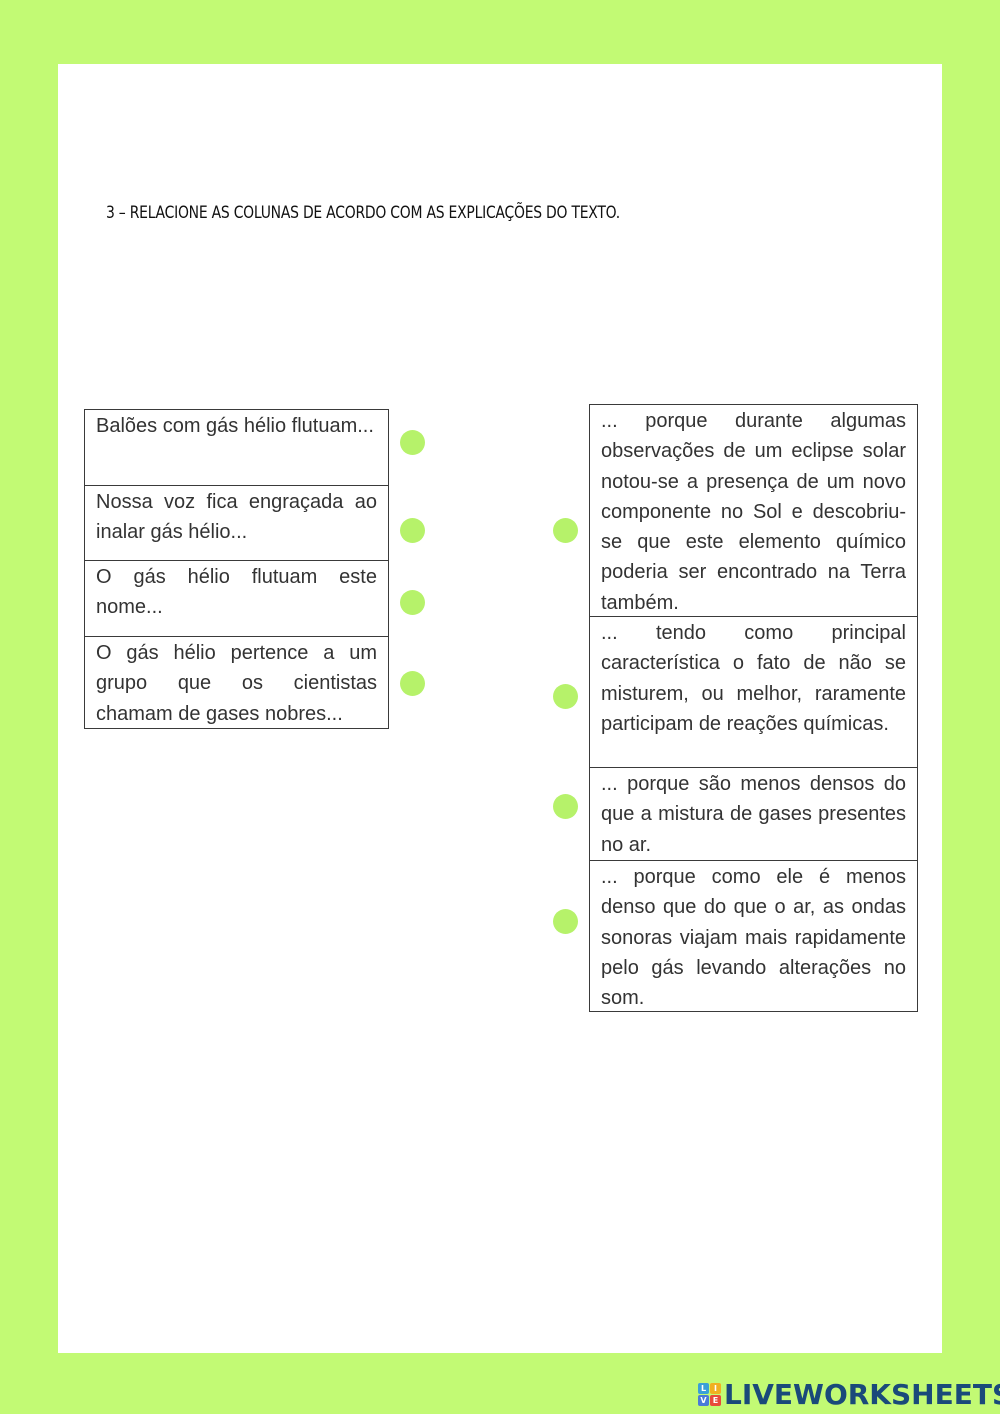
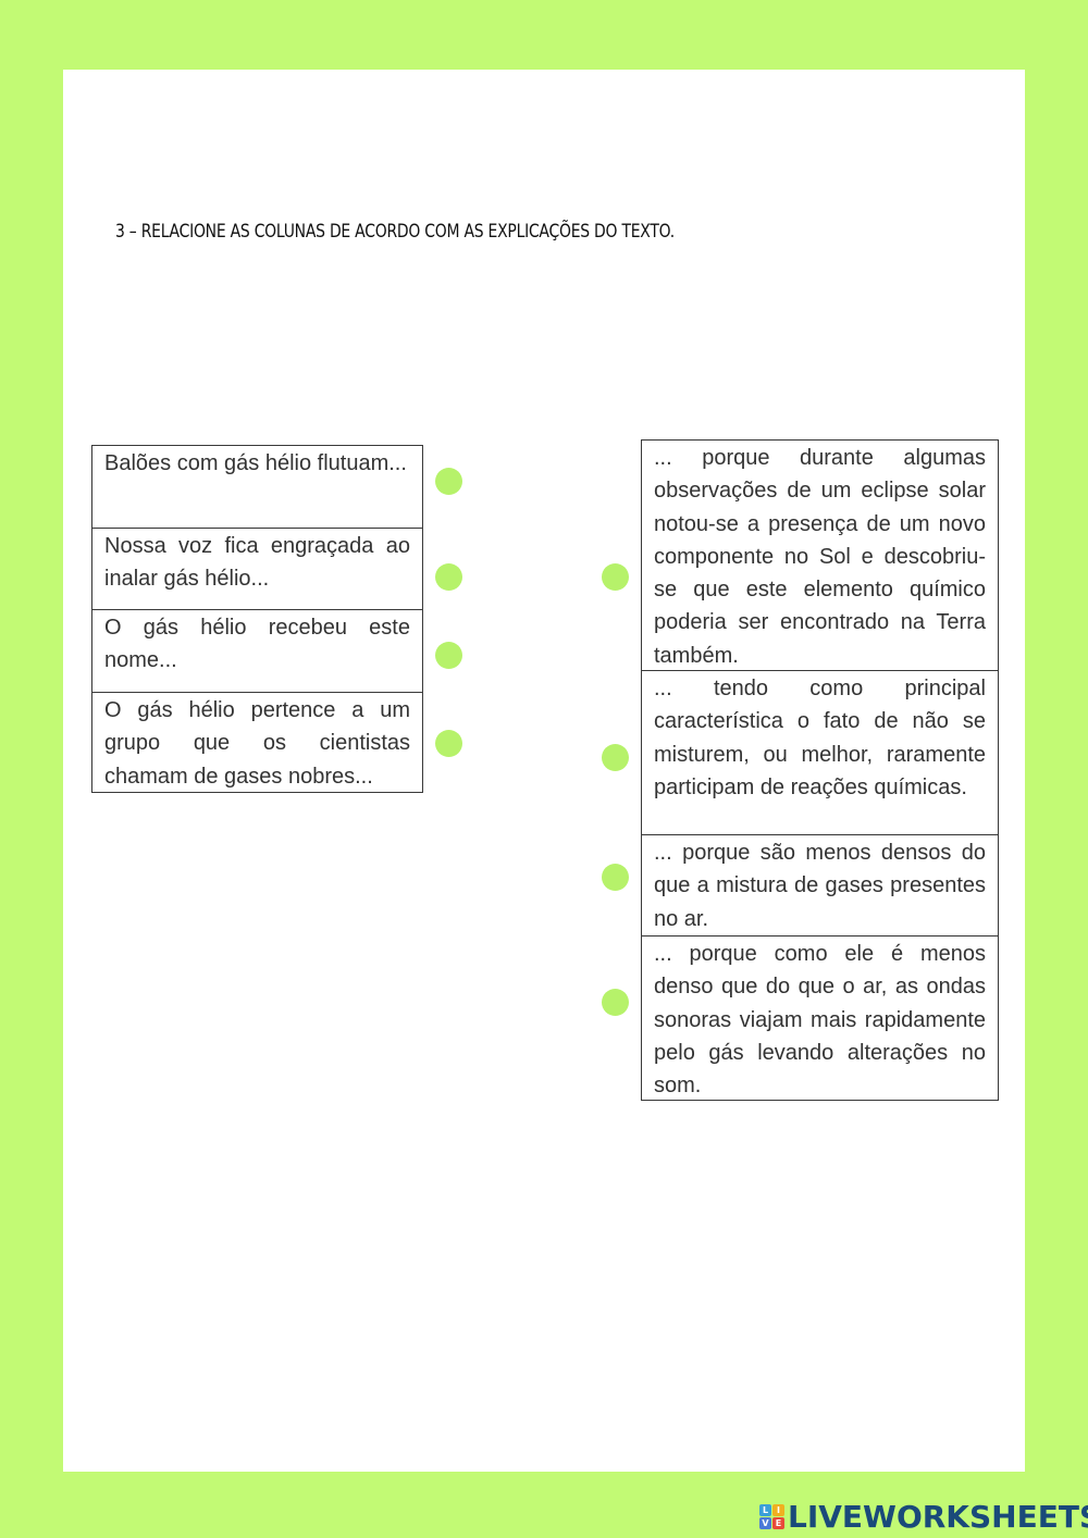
  3 – RELACIONE AS COLUNAS DE ACORDO COM AS EXPLICAÇÕES DO TEXTO.
  Balões com gás hélio flutuam...
  Nossa voz fica engraçada ao inalar gás hélio...
- O gás hélio flutuam este nome...
+ O gás hélio recebeu este nome...
  O gás hélio pertence a um grupo que os cientistas chamam de gases nobres...
  ... porque durante algumas observações de um eclipse solar notou-se a presença de um novo componente no Sol e descobriu-se que este elemento químico poderia ser encontrado na Terra também.
  ... tendo como principal característica o fato de não se misturem, ou melhor, raramente participam de reações químicas.
  ... porque são menos densos do que a mistura de gases presentes no ar.
  ... porque como ele é menos denso que do que o ar, as ondas sonoras viajam mais rapidamente pelo gás levando alterações no som.
  L
  I
  V
  E
  LIVEWORKSHEET
